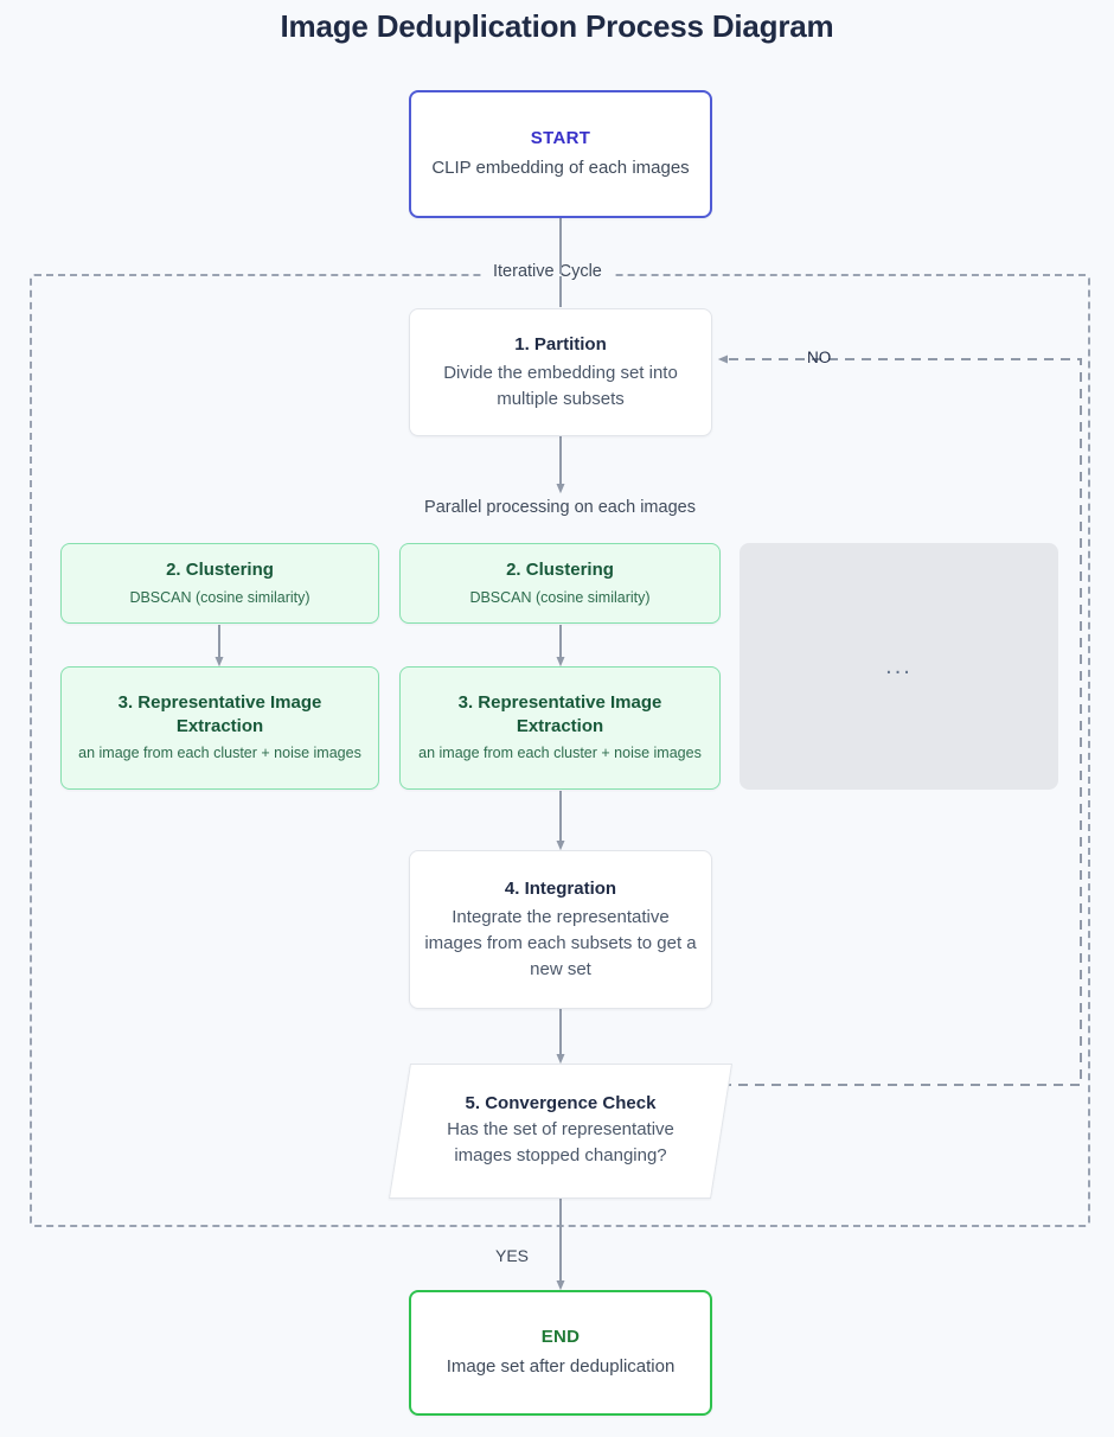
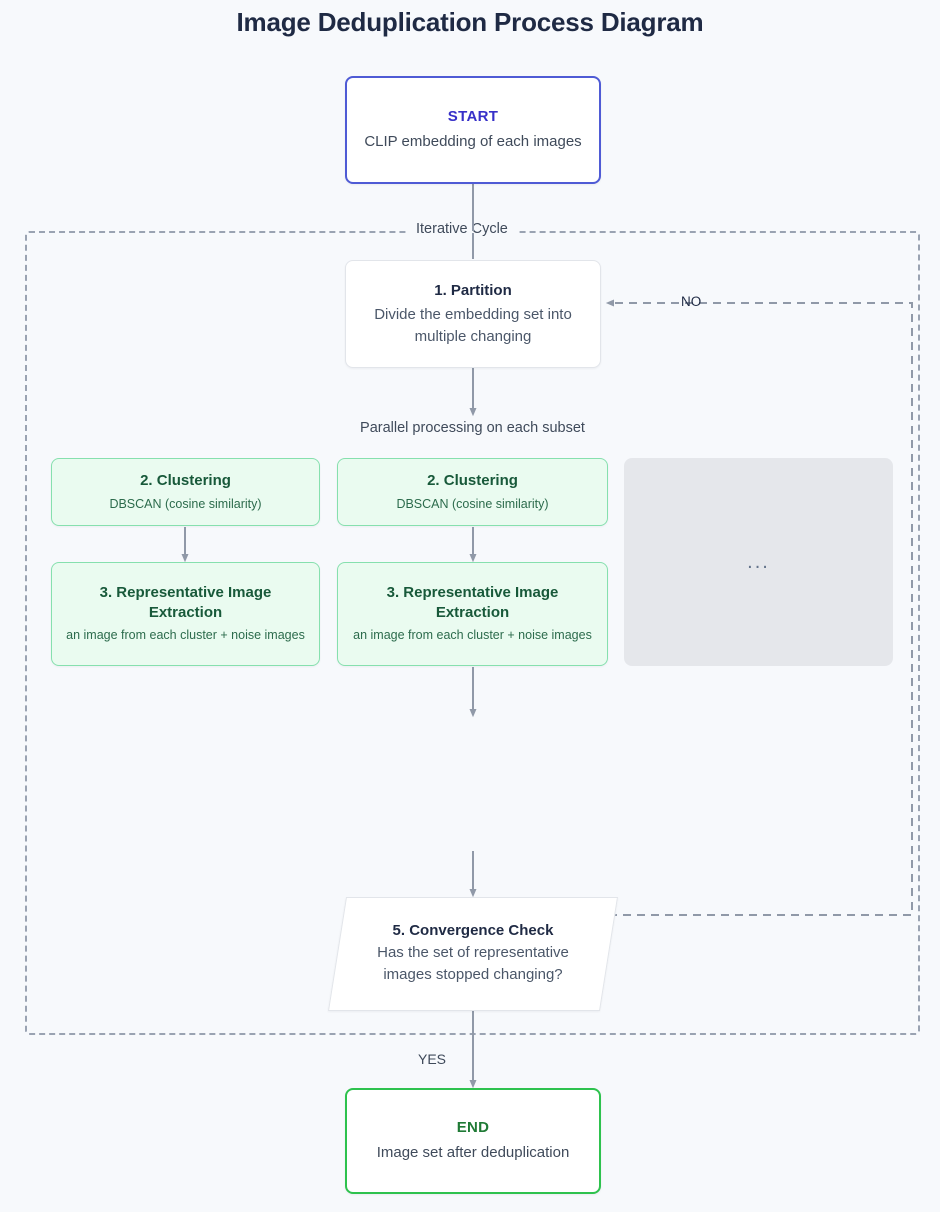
  Image Deduplication Process Diagram
  Iterative Cycle
  START
  CLIP embedding of each images
  1. Partition
- Divide the embedding set into multiple subsets
+ Divide the embedding set into multiple changing
- Parallel processing on each images
+ Parallel processing on each subset
  2. Clustering
  DBSCAN (cosine similarity)
  2. Clustering
  DBSCAN (cosine similarity)
  3. Representative Image Extraction
  an image from each cluster + noise images
  3. Representative Image Extraction
  an image from each cluster + noise images
  ...
- 4. Integration
- Integrate the representative images from each subsets to get a new set
  5. Convergence Check
  Has the set of representative images stopped changing?
  NO
  YES
  END
  Image set after deduplication
